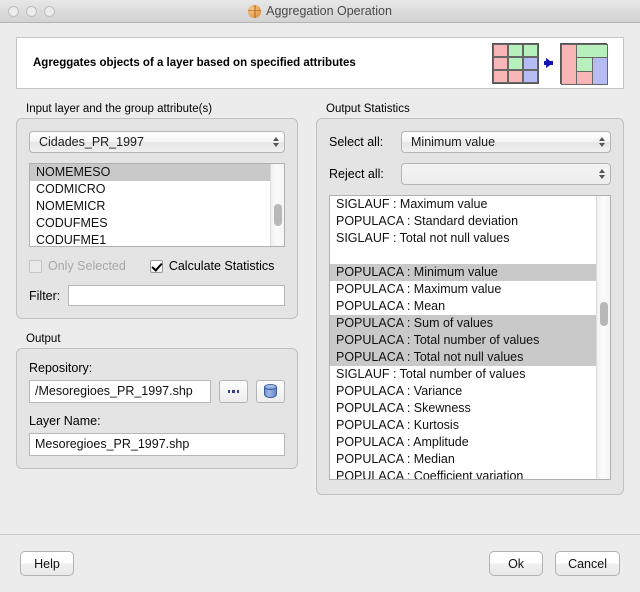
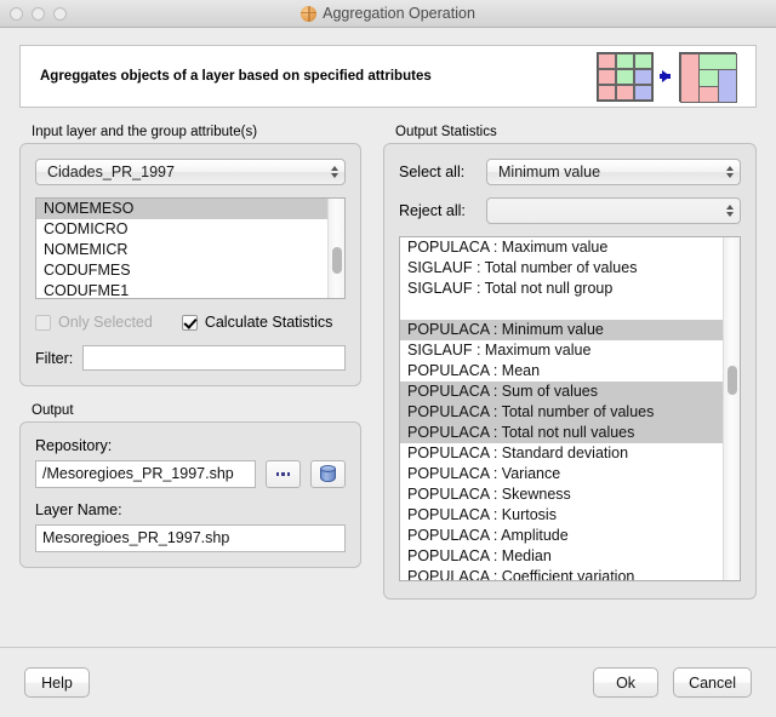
  Aggregation Operation
  Agreggates objects of a layer based on specified attributes
  Input layer and the group attribute(s)
  Cidades_PR_1997
  NOMEMESO
  CODMICRO
  NOMEMICR
  CODUFMES
  CODUFME1
  Only Selected
  Calculate Statistics
  Filter:
  Output
  Repository:
  /Mesoregioes_PR_1997.shp
  Layer Name:
  Mesoregioes_PR_1997.shp
  Output Statistics
  Select all:
  Minimum value
  Reject all:
- SIGLAUF : Maximum value
+ POPULACA : Maximum value
- POPULACA : Standard deviation
+ SIGLAUF : Total number of values
- SIGLAUF : Total not null values
+ SIGLAUF : Total not null group
  POPULACA : Minimum value
- POPULACA : Maximum value
+ SIGLAUF : Maximum value
  POPULACA : Mean
  POPULACA : Sum of values
  POPULACA : Total number of values
  POPULACA : Total not null values
- SIGLAUF : Total number of values
+ POPULACA : Standard deviation
  POPULACA : Variance
  POPULACA : Skewness
  POPULACA : Kurtosis
  POPULACA : Amplitude
  POPULACA : Median
  POPULACA : Coefficient variation
  Help
  Ok
  Cancel
